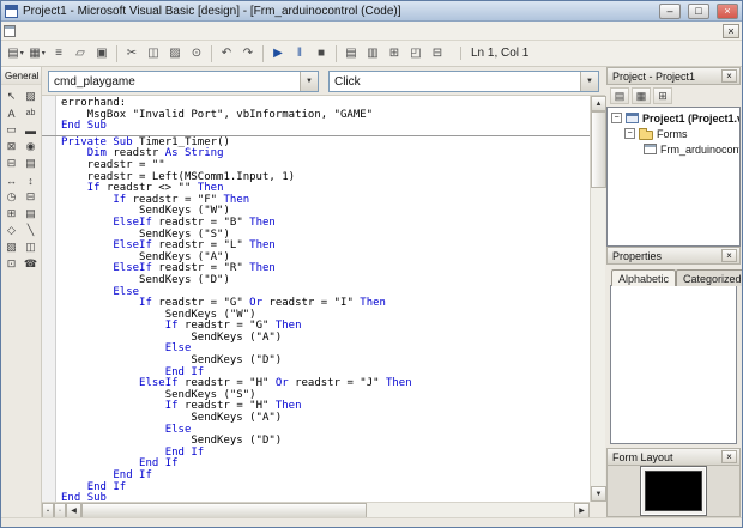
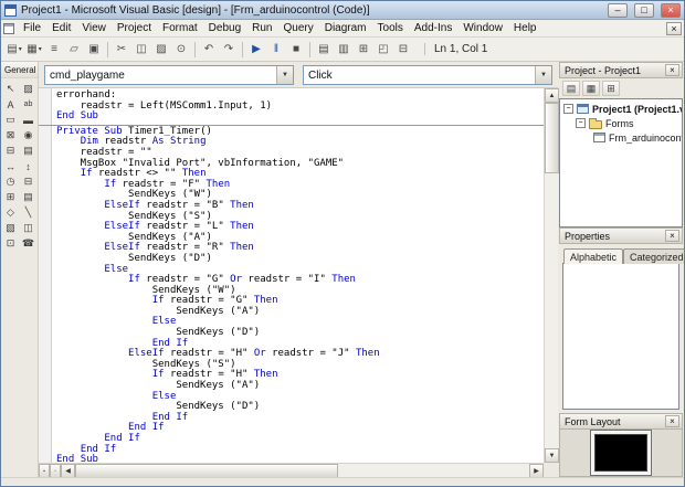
  Project1 - Microsoft Visual Basic [design] - [Frm_arduinocontrol (Code)]
  –
  □
  ×
+ File
+ Edit
+ View
+ Project
+ Format
+ Debug
+ Run
+ Query
+ Diagram
+ Tools
+ Add-Ins
+ Window
+ Help
  ×
  ▤
  ▦
  ≡
  ▱
  ▣
  ✂
  ◫
  ▨
  ⊙
  ↶
  ↷
  ▶
  ‖
  ■
  ▤
  ▥
  ⊞
  ◰
  ⊟
  Ln 1, Col 1
  General
  ↖
  ▨
  A
  ▭
  ▬
  ⊠
  ◉
  ⊟
  ▤
  ↔
  ↕
  ◷
  ⊟
  ⊞
  ▤
  ◇
  ╲
  ▧
  ◫
  ⊡
  ☎
  cmd_playgame
  Click
  errorhand:
- MsgBox "Invalid Port", vbInformation, "GAME"
+ readstr = Left(MSComm1.Input, 1)
  End Sub
  Private Sub Timer1_Timer()
  Dim readstr As String
  readstr = ""
- readstr = Left(MSComm1.Input, 1)
+ MsgBox "Invalid Port", vbInformation, "GAME"
  If readstr <> "" Then
  If readstr = "F" Then
  SendKeys ("W")
  ElseIf readstr = "B" Then
  SendKeys ("S")
  ElseIf readstr = "L" Then
  SendKeys ("A")
  ElseIf readstr = "R" Then
  SendKeys ("D")
  Else
  If readstr = "G" Or readstr = "I" Then
  SendKeys ("W")
  If readstr = "G" Then
  SendKeys ("A")
  Else
  SendKeys ("D")
  End If
  ElseIf readstr = "H" Or readstr = "J" Then
  SendKeys ("S")
  If readstr = "H" Then
  SendKeys ("A")
  Else
  SendKeys ("D")
  End If
  End If
  End If
  End If
  End Sub
  Project - Project1
  ×
  ▤
  ▦
  ⊞
  Project1 (Project1.
  Forms
  Frm_arduinocon
  Properties
  ×
  Alphabetic
  Categorized
  Form Layout
  ×
